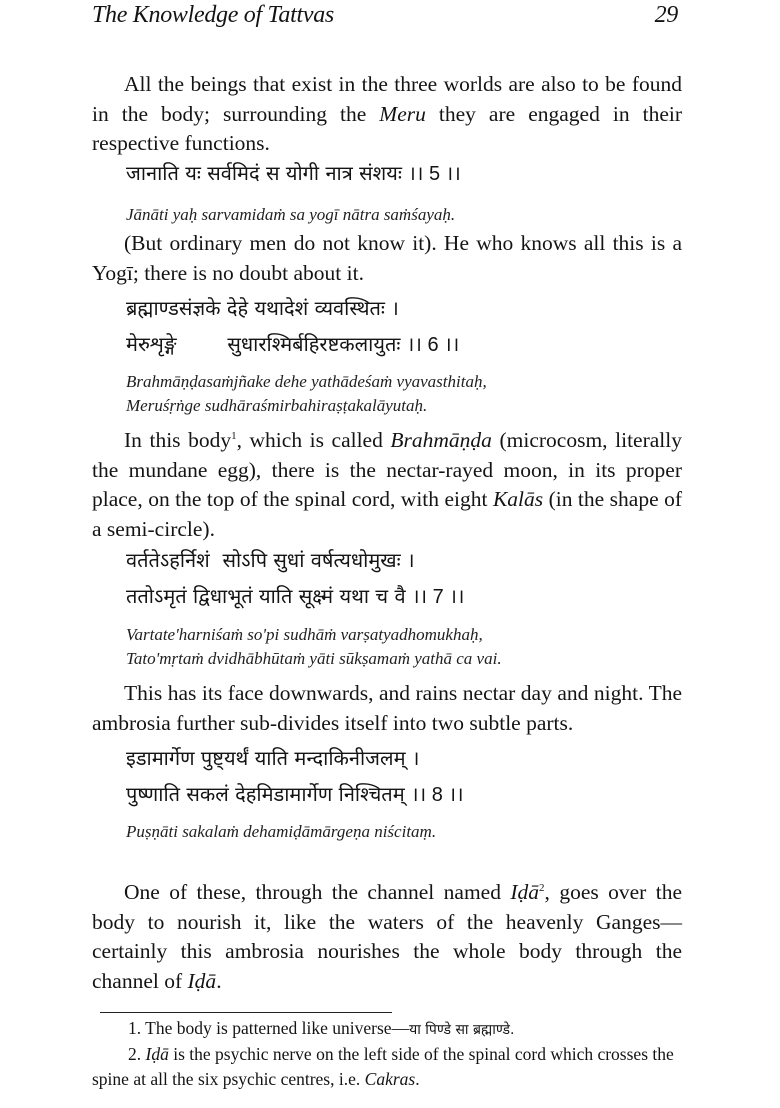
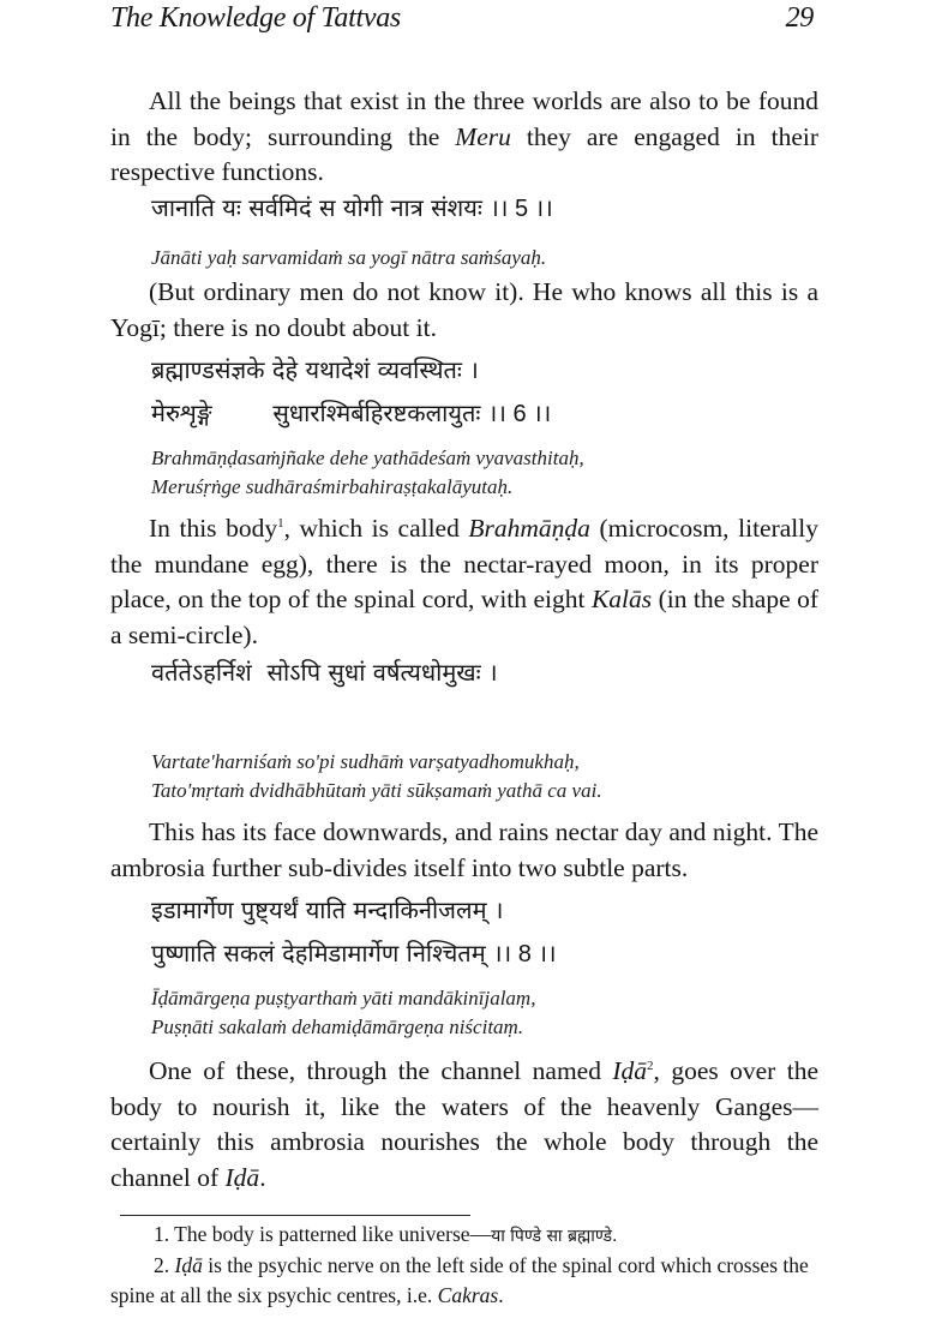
  The Knowledge of Tattvas
  29
  All the beings that exist in the three worlds are also to be found in the body; surrounding the Meru they are engaged in their respective functions.
  जानाति यः सर्वमिदं स योगी नात्र संशयः ।। 5 ।।
  Jānāti yaḥ sarvamidaṁ sa yogī nātra saṁśayaḥ.
  (But ordinary men do not know it). He who knows all this is a Yogī; there is no doubt about it.
  ब्रह्माण्डसंज्ञके देहे यथादेशं व्यवस्थितः ।
  मेरुशृङ्गे सुधारश्मिर्बहिरष्टकलायुतः ।। 6 ।।
  Brahmāṇḍasaṁjñake dehe yathādeśaṁ vyavasthitaḥ,
  Meruśṛṅge sudhāraśmirbahiraṣṭakalāyutaḥ.
  In this body1, which is called Brahmāṇḍa (microcosm, literally the mundane egg), there is the nectar-rayed moon, in its proper place, on the top of the spinal cord, with eight Kalās (in the shape of a semi-circle).
  वर्ततेऽहर्निशं सोऽपि सुधां वर्षत्यधोमुखः ।
- ततोऽमृतं द्विधाभूतं याति सूक्ष्मं यथा च वै ।। 7 ।।
  Vartate'harniśaṁ so'pi sudhāṁ varṣatyadhomukhaḥ,
  Tato'mṛtaṁ dvidhābhūtaṁ yāti sūkṣamaṁ yathā ca vai.
  This has its face downwards, and rains nectar day and night. The ambrosia further sub-divides itself into two subtle parts.
  इडामार्गेण पुष्ट्यर्थं याति मन्दाकिनीजलम् ।
  पुष्णाति सकलं देहमिडामार्गेण निश्चितम् ।। 8 ।।
+ Īḍāmārgeṇa puṣṭyarthaṁ yāti mandākinījalaṃ,
  Puṣṇāti sakalaṁ dehamiḍāmārgeṇa niścitaṃ.
  One of these, through the channel named Iḍā2, goes over the body to nourish it, like the waters of the heavenly Ganges— certainly this ambrosia nourishes the whole body through the channel of Iḍā.
  1. The body is patterned like universe—या पिण्डे सा ब्रह्माण्डे.
  2. Iḍā is the psychic nerve on the left side of the spinal cord which crosses the spine at all the six psychic centres, i.e. Cakras.
